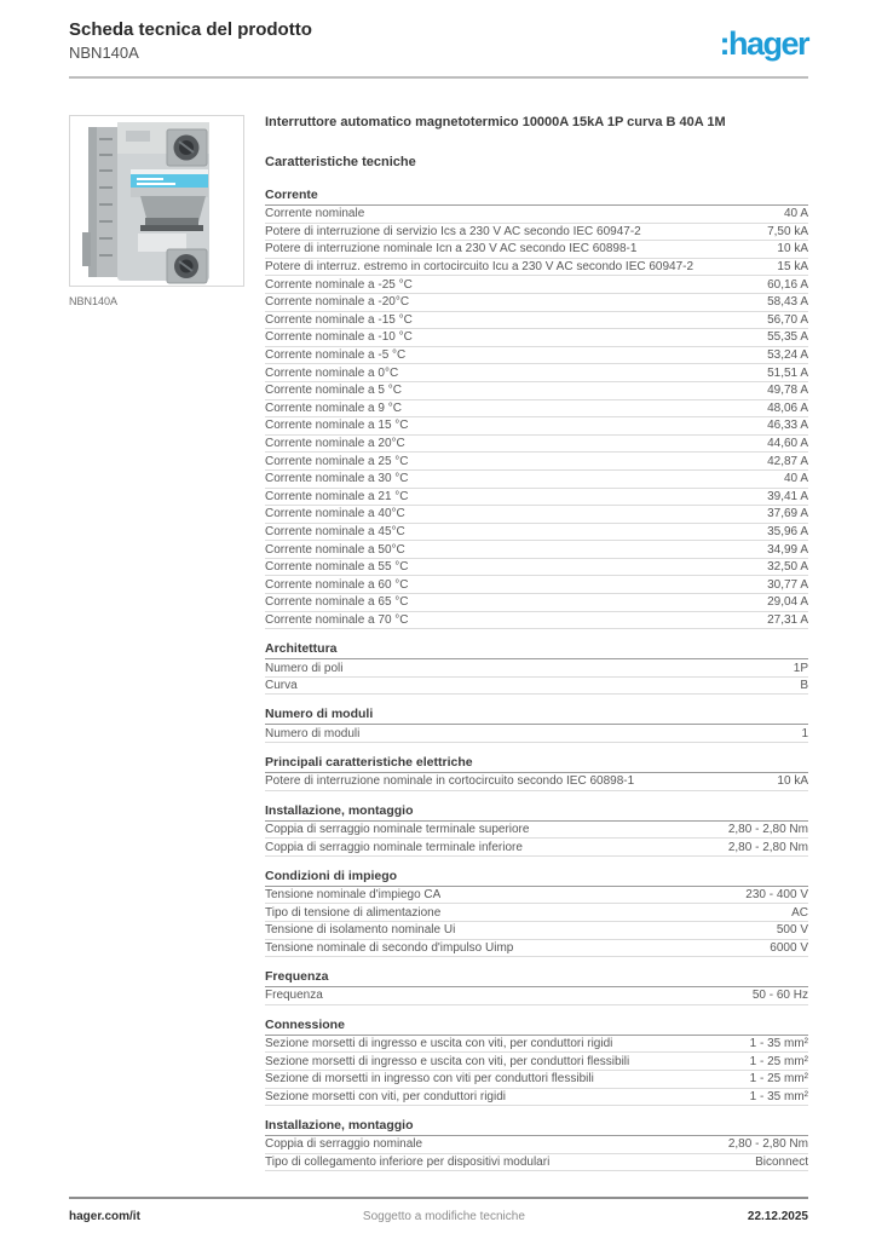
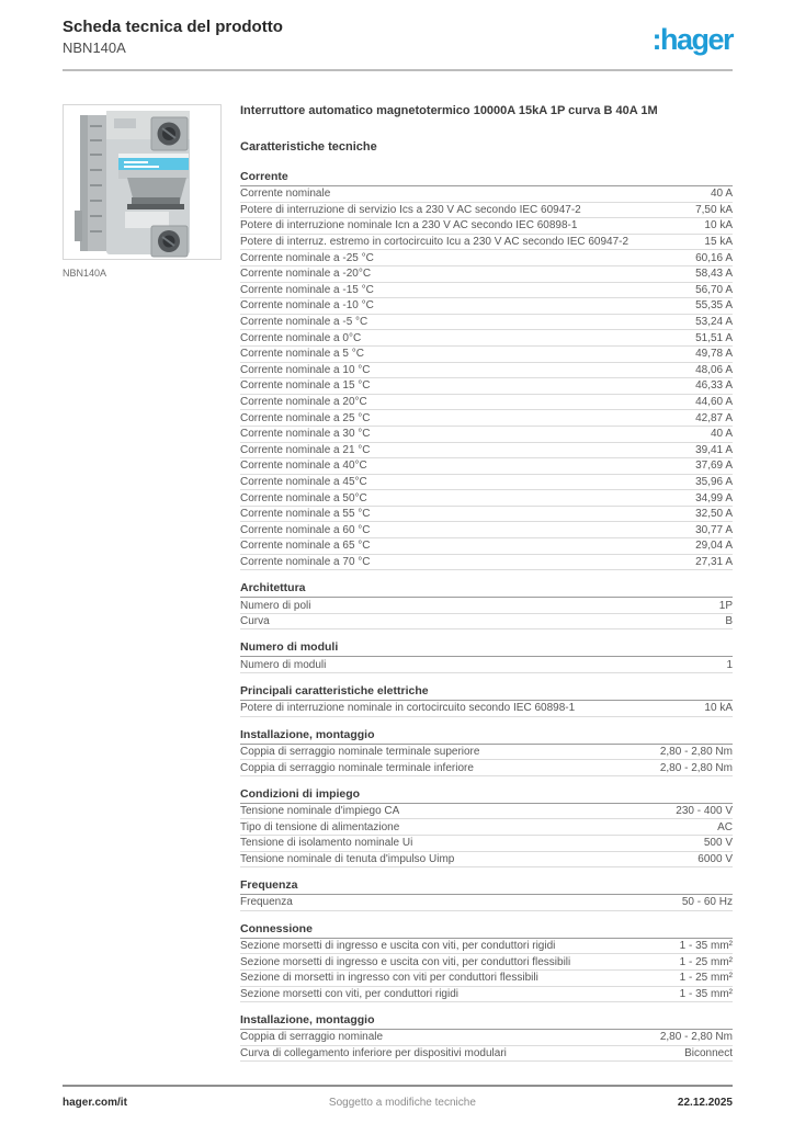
  Scheda tecnica del prodotto
  NBN140A
  :hager
  NBN140A
  Interruttore automatico magnetotermico 10000A 15kA 1P curva B 40A 1M
  Caratteristiche tecniche
  Corrente
  Corrente nominale
  40 A
  Potere di interruzione di servizio Ics a 230 V AC secondo IEC 60947-2
  7,50 kA
  Potere di interruzione nominale Icn a 230 V AC secondo IEC 60898-1
  10 kA
  Potere di interruz. estremo in cortocircuito Icu a 230 V AC secondo IEC 60947-2
  15 kA
  Corrente nominale a -25 °C
  60,16 A
  Corrente nominale a -20°C
  58,43 A
  Corrente nominale a -15 °C
  56,70 A
  Corrente nominale a -10 °C
  55,35 A
  Corrente nominale a -5 °C
  53,24 A
  Corrente nominale a 0°C
  51,51 A
  Corrente nominale a 5 °C
  49,78 A
- Corrente nominale a 9 °C
+ Corrente nominale a 10 °C
  48,06 A
  Corrente nominale a 15 °C
  46,33 A
  Corrente nominale a 20°C
  44,60 A
  Corrente nominale a 25 °C
  42,87 A
  Corrente nominale a 30 °C
  40 A
  Corrente nominale a 21 °C
  39,41 A
  Corrente nominale a 40°C
  37,69 A
  Corrente nominale a 45°C
  35,96 A
  Corrente nominale a 50°C
  34,99 A
  Corrente nominale a 55 °C
  32,50 A
  Corrente nominale a 60 °C
  30,77 A
  Corrente nominale a 65 °C
  29,04 A
  Corrente nominale a 70 °C
  27,31 A
  Architettura
  Numero di poli
  1P
  Curva
  B
  Numero di moduli
  Numero di moduli
  1
  Principali caratteristiche elettriche
  Potere di interruzione nominale in cortocircuito secondo IEC 60898-1
  10 kA
  Installazione, montaggio
  Coppia di serraggio nominale terminale superiore
  2,80 - 2,80 Nm
  Coppia di serraggio nominale terminale inferiore
  2,80 - 2,80 Nm
  Condizioni di impiego
  Tensione nominale d'impiego CA
  230 - 400 V
  Tipo di tensione di alimentazione
  AC
  Tensione di isolamento nominale Ui
  500 V
- Tensione nominale di secondo d'impulso Uimp
+ Tensione nominale di tenuta d'impulso Uimp
  6000 V
  Frequenza
  Frequenza
  50 - 60 Hz
  Connessione
  Sezione morsetti di ingresso e uscita con viti, per conduttori rigidi
  1 - 35 mm²
  Sezione morsetti di ingresso e uscita con viti, per conduttori flessibili
  1 - 25 mm²
  Sezione di morsetti in ingresso con viti per conduttori flessibili
  1 - 25 mm²
  Sezione morsetti con viti, per conduttori rigidi
  1 - 35 mm²
  Installazione, montaggio
  Coppia di serraggio nominale
  2,80 - 2,80 Nm
- Tipo di collegamento inferiore per dispositivi modulari
+ Curva di collegamento inferiore per dispositivi modulari
  Biconnect
  hager.com/it
  Soggetto a modifiche tecniche
  22.12.2025
